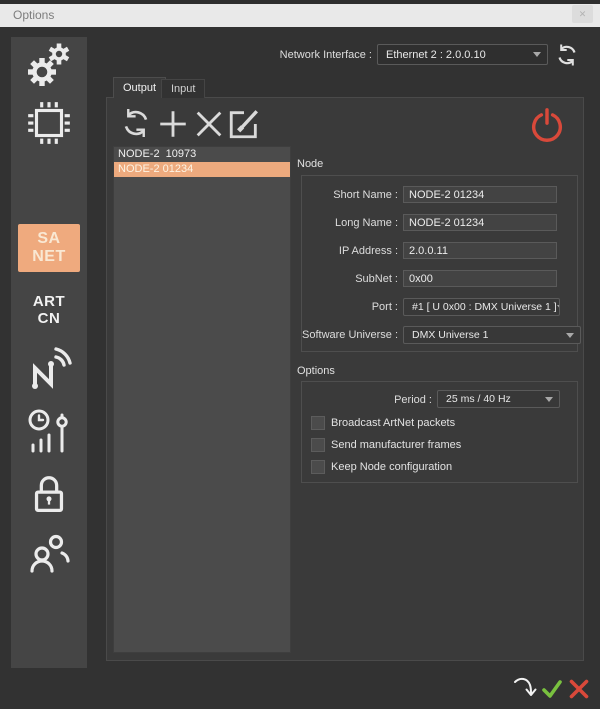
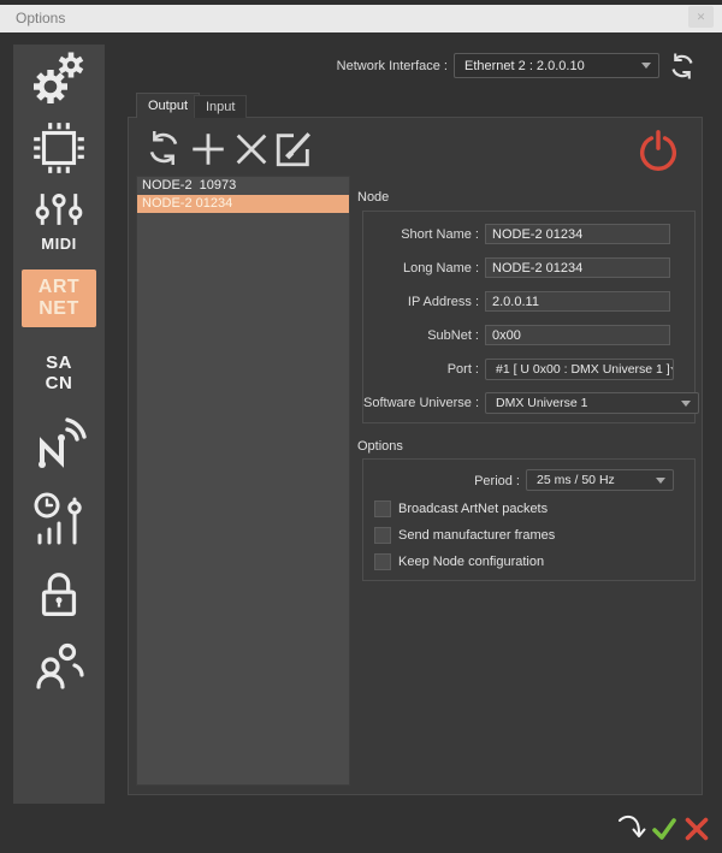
  Options
  ✕
+ MIDI
- SA
+ ART
  NET
- ART
+ SA
  CN
  Network Interface :
  Ethernet 2 : 2.0.0.10
  Output
  Input
  NODE-2 10973
  NODE-2 01234
  Node
  Short Name :
  NODE-2 01234
  Long Name :
  NODE-2 01234
  IP Address :
  2.0.0.11
  SubNet :
  0x00
  Port :
  #1 [ U 0x00 : DMX Universe 1 ]
  Software Universe :
  DMX Universe 1
  Options
  Period :
- 25 ms / 40 Hz
+ 25 ms / 50 Hz
  Broadcast ArtNet packets
  Send manufacturer frames
  Keep Node configuration
